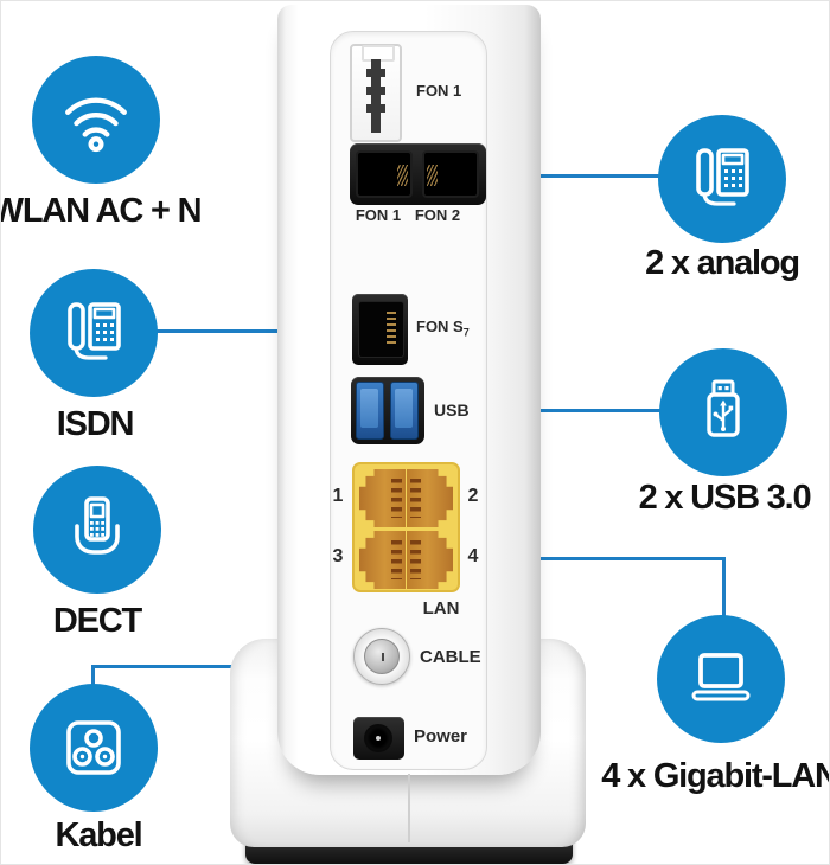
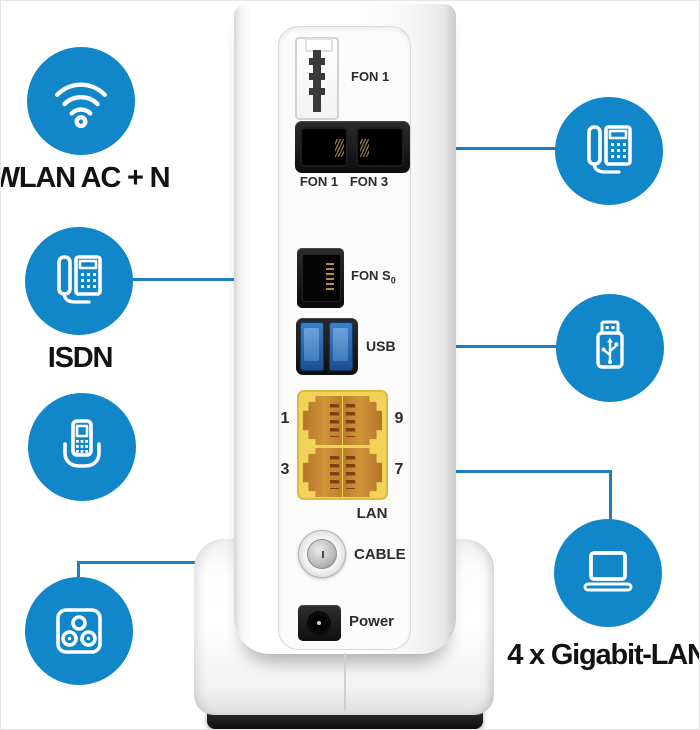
  FON 1
  FON 1
- FON 2
+ FON 3
- FON S7
+ FON S0
  USB
  1
- 2
+ 9
  3
- 4
+ 7
  LAN
  CABLE
  Power
  WLAN AC + N
  ISDN
- DECT
- Kabel
- 2 x analog
- 2 x USB 3.0
  4 x Gigabit-LAN
